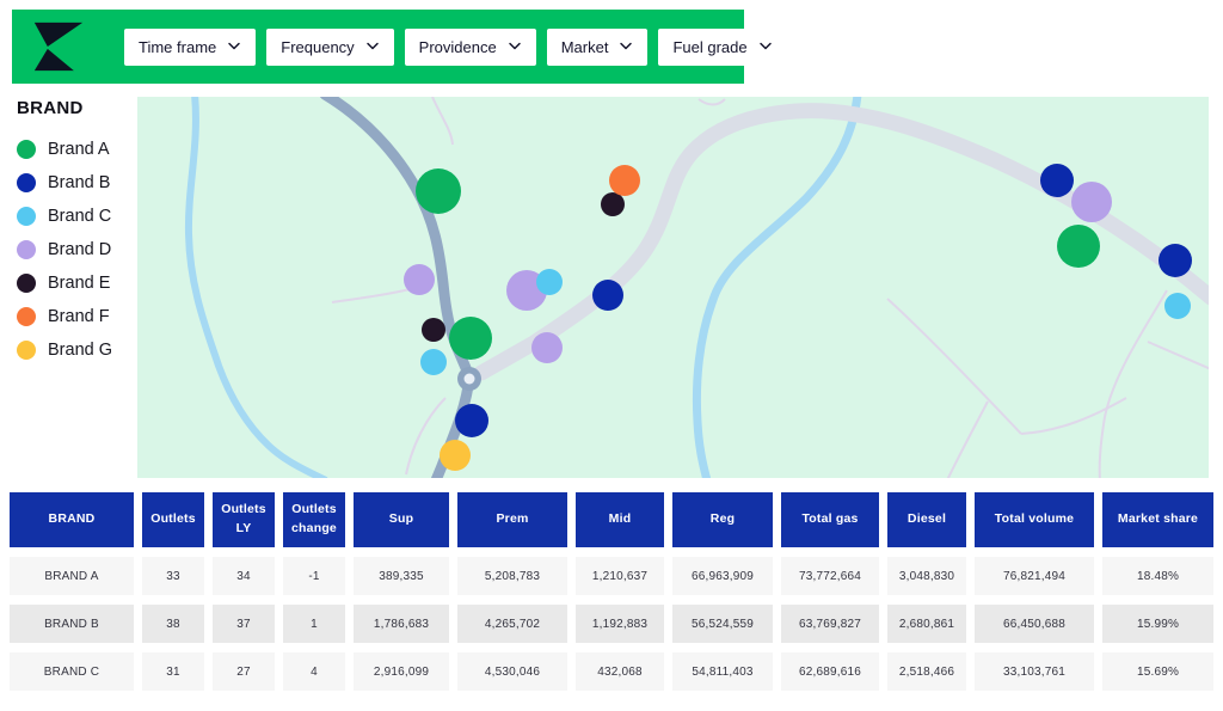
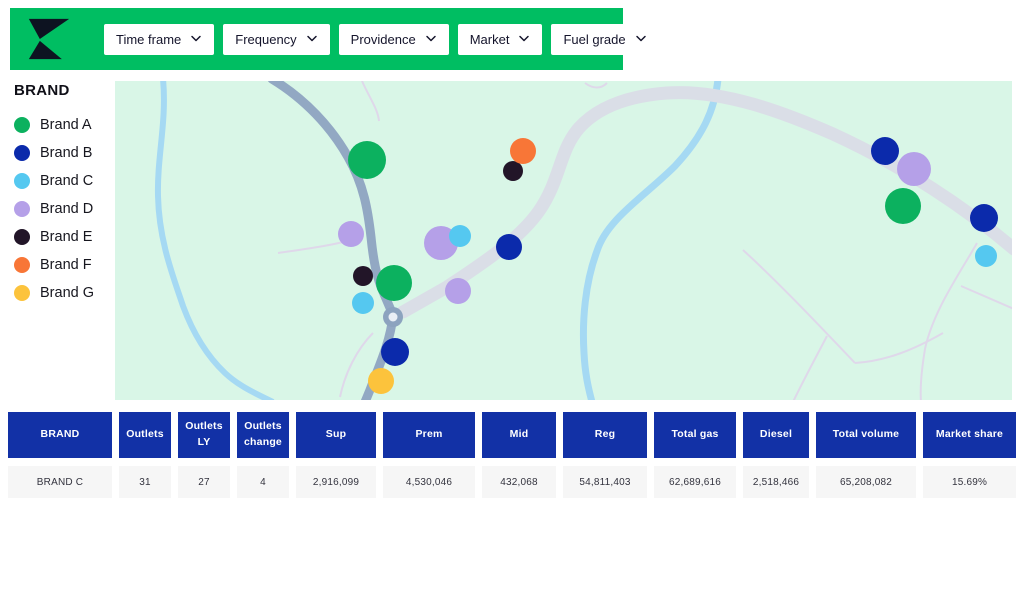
  Time frame
  Frequency
  Providence
  Market
  Fuel grade
  BRAND
  Brand A
  Brand B
  Brand C
  Brand D
  Brand E
  Brand F
  Brand G
  BRAND	Outlets	Outlets LY	Outlets change	Sup	Prem	Mid	Reg	Total gas	Diesel	Total volume	Market share
- BRAND A	33	34	-1	389,335	5,208,783	1,210,637	66,963,909	73,772,664	3,048,830	76,821,494	18.48%
- BRAND B	38	37	1	1,786,683	4,265,702	1,192,883	56,524,559	63,769,827	2,680,861	66,450,688	15.99%
- BRAND C	31	27	4	2,916,099	4,530,046	432,068	54,811,403	62,689,616	2,518,466	33,103,761	15.69%
+ BRAND C	31	27	4	2,916,099	4,530,046	432,068	54,811,403	62,689,616	2,518,466	65,208,082	15.69%
